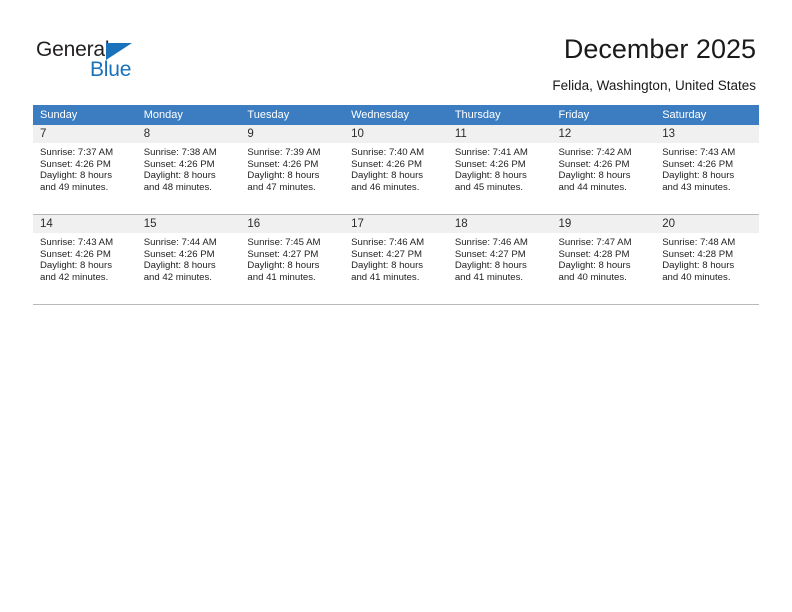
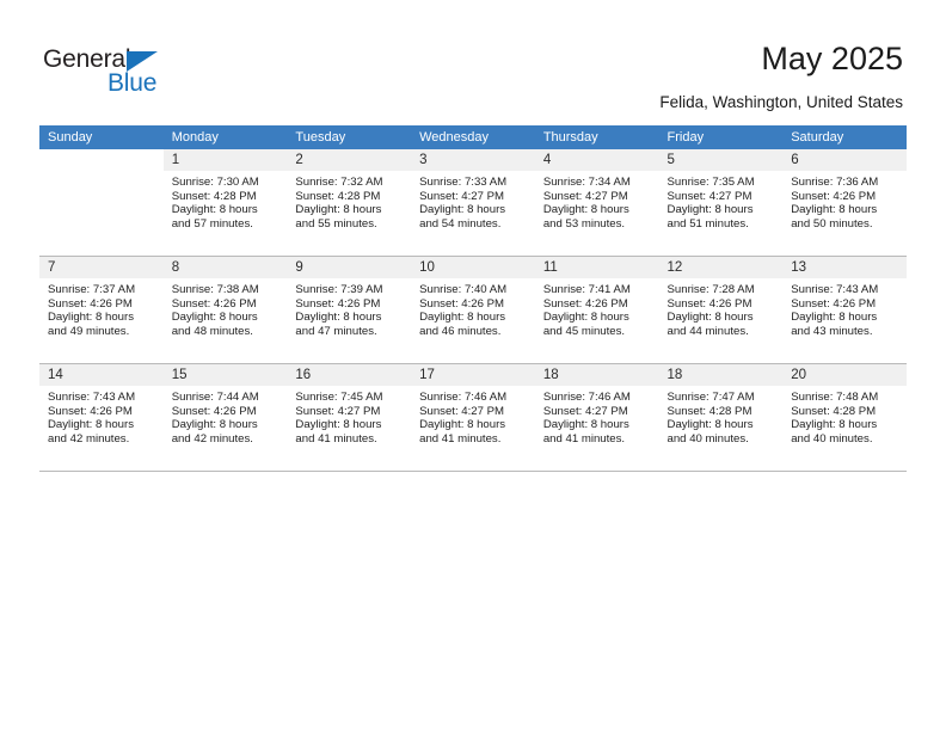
  General
  Blue
- December 2025
+ May 2025
  Felida, Washington, United States
  Sunday	Monday	Tuesday	Wednesday	Thursday	Friday	Saturday
+ 	1Sunrise: 7:30 AMSunset: 4:28 PMDaylight: 8 hoursand 57 minutes.	2Sunrise: 7:32 AMSunset: 4:28 PMDaylight: 8 hoursand 55 minutes.	3Sunrise: 7:33 AMSunset: 4:27 PMDaylight: 8 hoursand 54 minutes.	4Sunrise: 7:34 AMSunset: 4:27 PMDaylight: 8 hoursand 53 minutes.	5Sunrise: 7:35 AMSunset: 4:27 PMDaylight: 8 hoursand 51 minutes.	6Sunrise: 7:36 AMSunset: 4:26 PMDaylight: 8 hoursand 50 minutes.
- 7Sunrise: 7:37 AMSunset: 4:26 PMDaylight: 8 hoursand 49 minutes.	8Sunrise: 7:38 AMSunset: 4:26 PMDaylight: 8 hoursand 48 minutes.	9Sunrise: 7:39 AMSunset: 4:26 PMDaylight: 8 hoursand 47 minutes.	10Sunrise: 7:40 AMSunset: 4:26 PMDaylight: 8 hoursand 46 minutes.	11Sunrise: 7:41 AMSunset: 4:26 PMDaylight: 8 hoursand 45 minutes.	12Sunrise: 7:42 AMSunset: 4:26 PMDaylight: 8 hoursand 44 minutes.	13Sunrise: 7:43 AMSunset: 4:26 PMDaylight: 8 hoursand 43 minutes.
+ 7Sunrise: 7:37 AMSunset: 4:26 PMDaylight: 8 hoursand 49 minutes.	8Sunrise: 7:38 AMSunset: 4:26 PMDaylight: 8 hoursand 48 minutes.	9Sunrise: 7:39 AMSunset: 4:26 PMDaylight: 8 hoursand 47 minutes.	10Sunrise: 7:40 AMSunset: 4:26 PMDaylight: 8 hoursand 46 minutes.	11Sunrise: 7:41 AMSunset: 4:26 PMDaylight: 8 hoursand 45 minutes.	12Sunrise: 7:28 AMSunset: 4:26 PMDaylight: 8 hoursand 44 minutes.	13Sunrise: 7:43 AMSunset: 4:26 PMDaylight: 8 hoursand 43 minutes.
- 14Sunrise: 7:43 AMSunset: 4:26 PMDaylight: 8 hoursand 42 minutes.	15Sunrise: 7:44 AMSunset: 4:26 PMDaylight: 8 hoursand 42 minutes.	16Sunrise: 7:45 AMSunset: 4:27 PMDaylight: 8 hoursand 41 minutes.	17Sunrise: 7:46 AMSunset: 4:27 PMDaylight: 8 hoursand 41 minutes.	18Sunrise: 7:46 AMSunset: 4:27 PMDaylight: 8 hoursand 41 minutes.	19Sunrise: 7:47 AMSunset: 4:28 PMDaylight: 8 hoursand 40 minutes.	20Sunrise: 7:48 AMSunset: 4:28 PMDaylight: 8 hoursand 40 minutes.
+ 14Sunrise: 7:43 AMSunset: 4:26 PMDaylight: 8 hoursand 42 minutes.	15Sunrise: 7:44 AMSunset: 4:26 PMDaylight: 8 hoursand 42 minutes.	16Sunrise: 7:45 AMSunset: 4:27 PMDaylight: 8 hoursand 41 minutes.	17Sunrise: 7:46 AMSunset: 4:27 PMDaylight: 8 hoursand 41 minutes.	18Sunrise: 7:46 AMSunset: 4:27 PMDaylight: 8 hoursand 41 minutes.	18Sunrise: 7:47 AMSunset: 4:28 PMDaylight: 8 hoursand 40 minutes.	20Sunrise: 7:48 AMSunset: 4:28 PMDaylight: 8 hoursand 40 minutes.
